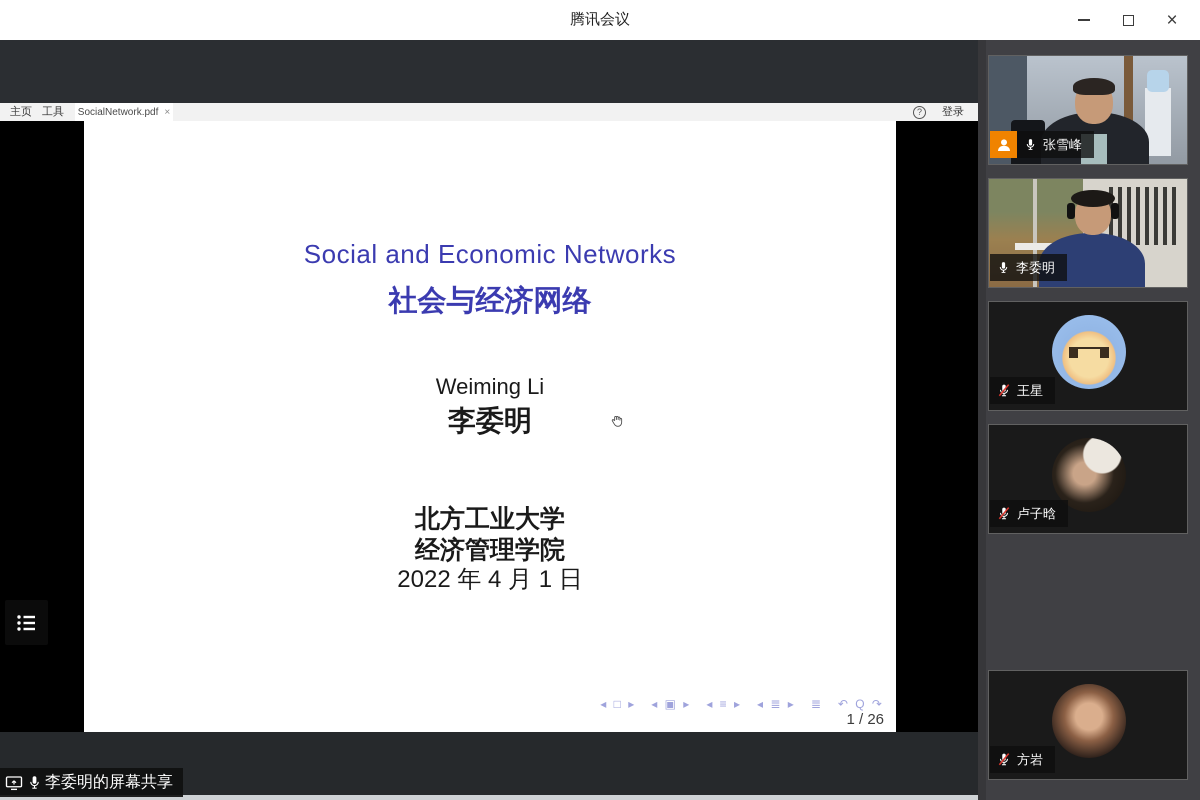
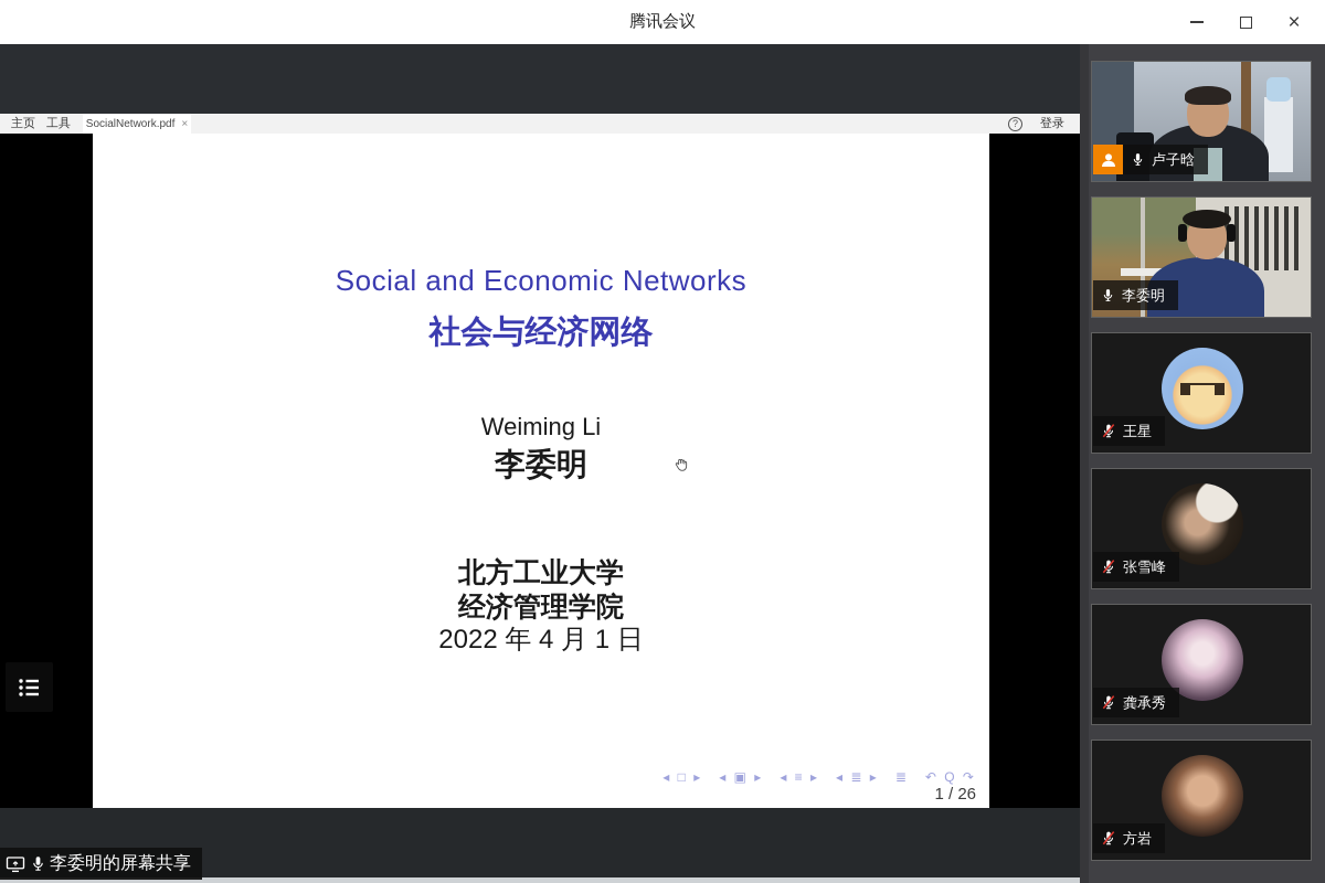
  腾讯会议
  ×
  主页
  工具
  SocialNetwork.pdf
  ×
  ?
  登录
  Social and Economic Networks
  社会与经济网络
  Weiming Li
  李委明
  北方工业大学
  经济管理学院
  2022 年 4 月 1 日
  ◂ □ ▸
  ◂ ▣ ▸
  ◂ ≡ ▸
  ◂ ≣ ▸
  ≣
  ↶ Q ↷
  1 / 26
  李委明的屏幕共享
- 张雪峰
+ 卢子晗
  李委明
  王星
- 卢子晗
+ 张雪峰
+ 龚承秀
  方岩
